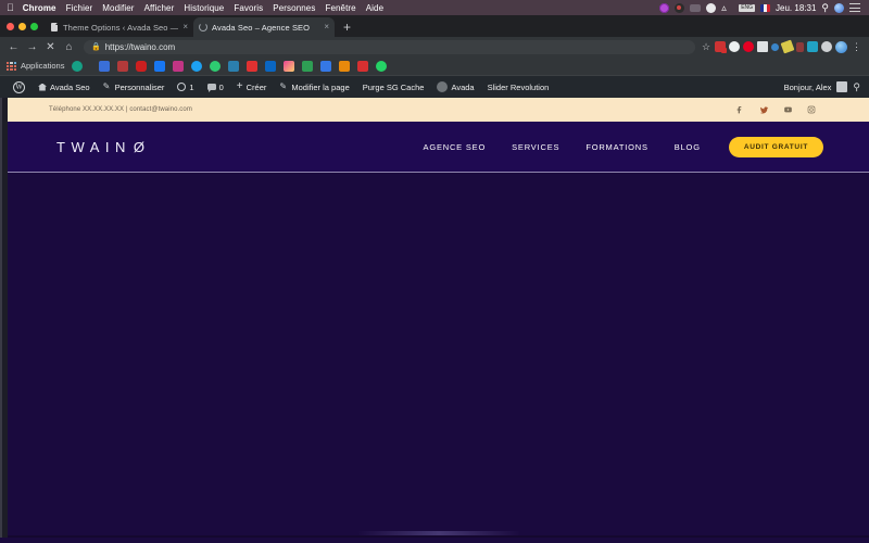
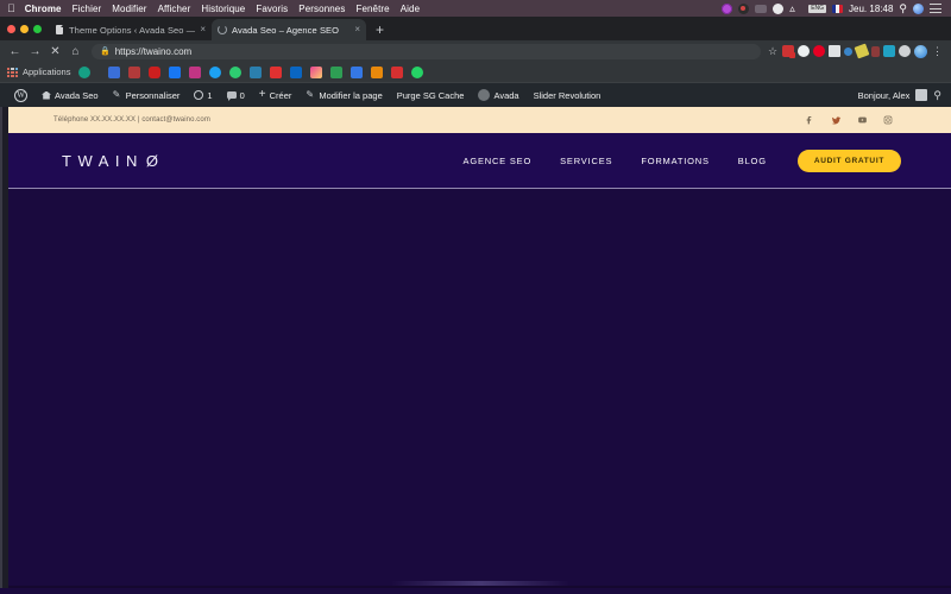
  
  Chrome
  Fichier
  Modifier
  Afficher
  Historique
  Favoris
  Personnes
  Fenêtre
  Aide
  ▵
- Jeu. 18:31
+ Jeu. 18:48
  ⚲
  Theme Options ‹ Avada Seo —
  ×
  Avada Seo – Agence SEO
  ×
  +
  ←
  →
  ✕
  ⌂
  https://twaino.com
  ☆
  ⋮
  Applications
  W
  Avada Seo
  ✎
  Personnaliser
  1
  0
  +
  Créer
  ✎
  Modifier la page
  Purge SG Cache
  Avada
  Slider Revolution
  Bonjour, Alex
  ⚲
  TWAIN
  Ø
  AGENCE SEO
  SERVICES
  FORMATIONS
  BLOG
